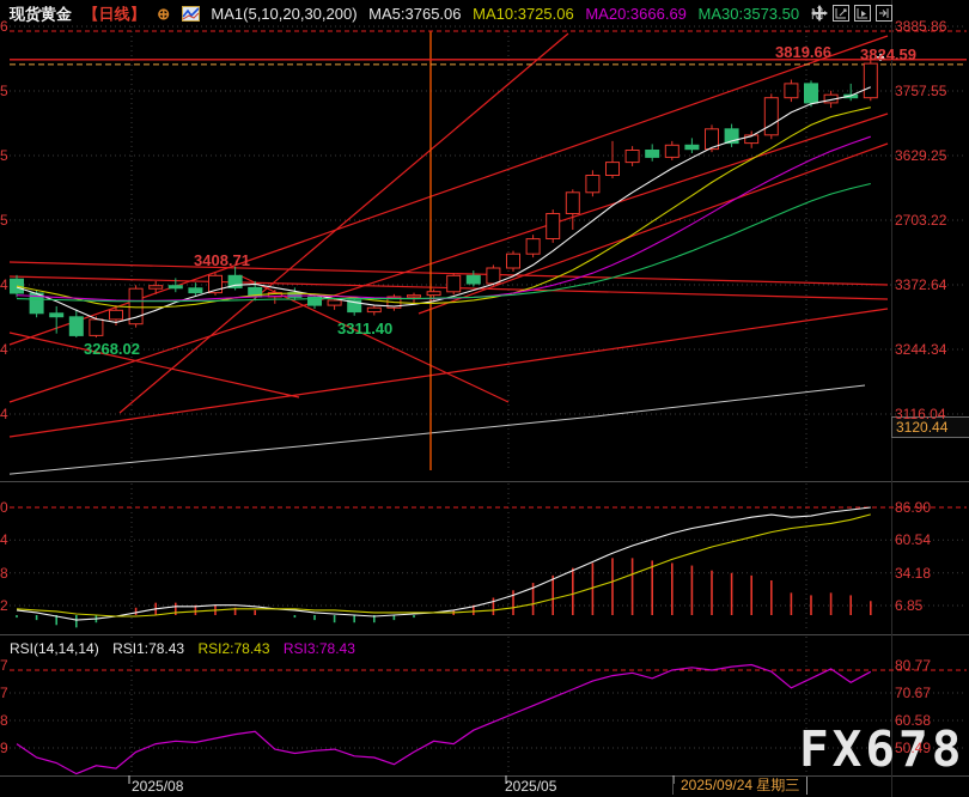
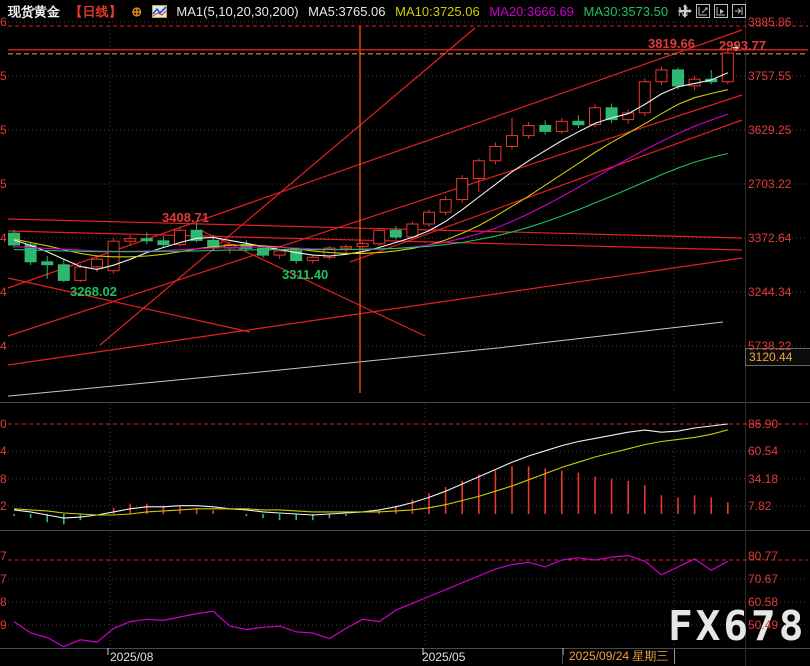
  现货黄金 【日线】 ⊕ MA1(5,10,20,30,200) MA5:3765.06 MA10:3725.06 MA20:3666.69 MA30:3573.50
  3819.66
- 3824.59
+ 2993.77
  3408.71
  3268.02
  3311.40
  3120.44
- RSI(14,14,14) RSI1:78.43 RSI2:78.43 RSI3:78.43
  2025/08
  2025/05
  2025/09/24 星期三
  FX678
  3885.86
  3757.55
  3629.25
  2703.22
  3372.64
  3244.34
- 3116.04
+ 5738.22
  6
  5
  5
  5
  4
  4
  4
  86.90
  60.54
  34.18
- 6.85
+ 7.82
  0
  4
  8
  2
  80.77
  70.67
  60.58
  50.49
  7
  7
  8
  9
